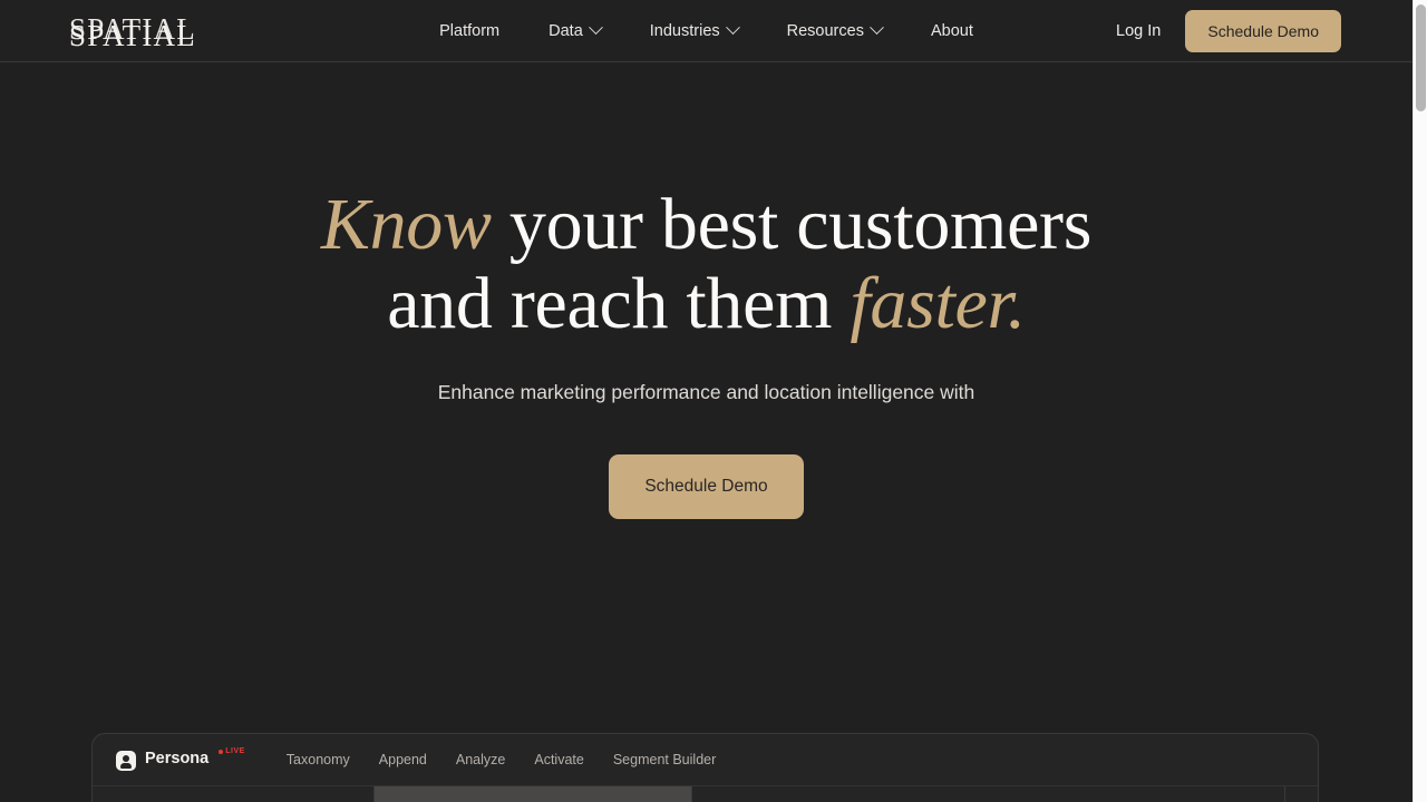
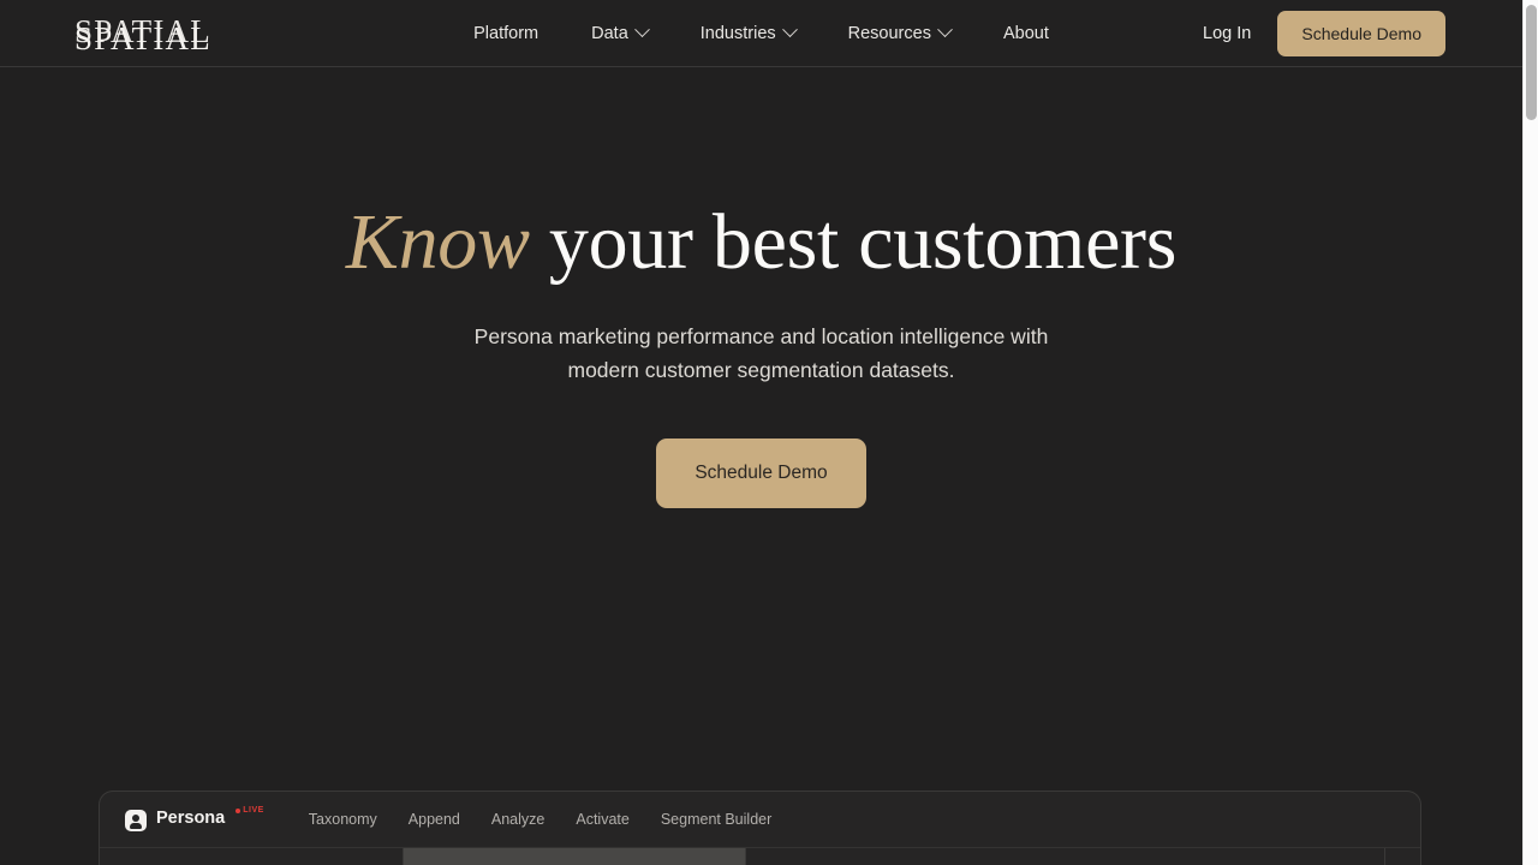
  SPATIAL
  SPATIAL
  Platform
  Data
  Industries
  Resources
  About
  Log In
  Schedule Demo
  Know your best customers
- and reach them faster.
- Enhance marketing performance and location intelligence with
+ Persona marketing performance and location intelligence with
+ modern customer segmentation datasets.
  Schedule Demo
  Persona
  Taxonomy
  Append
  Analyze
  Activate
  Segment Builder
